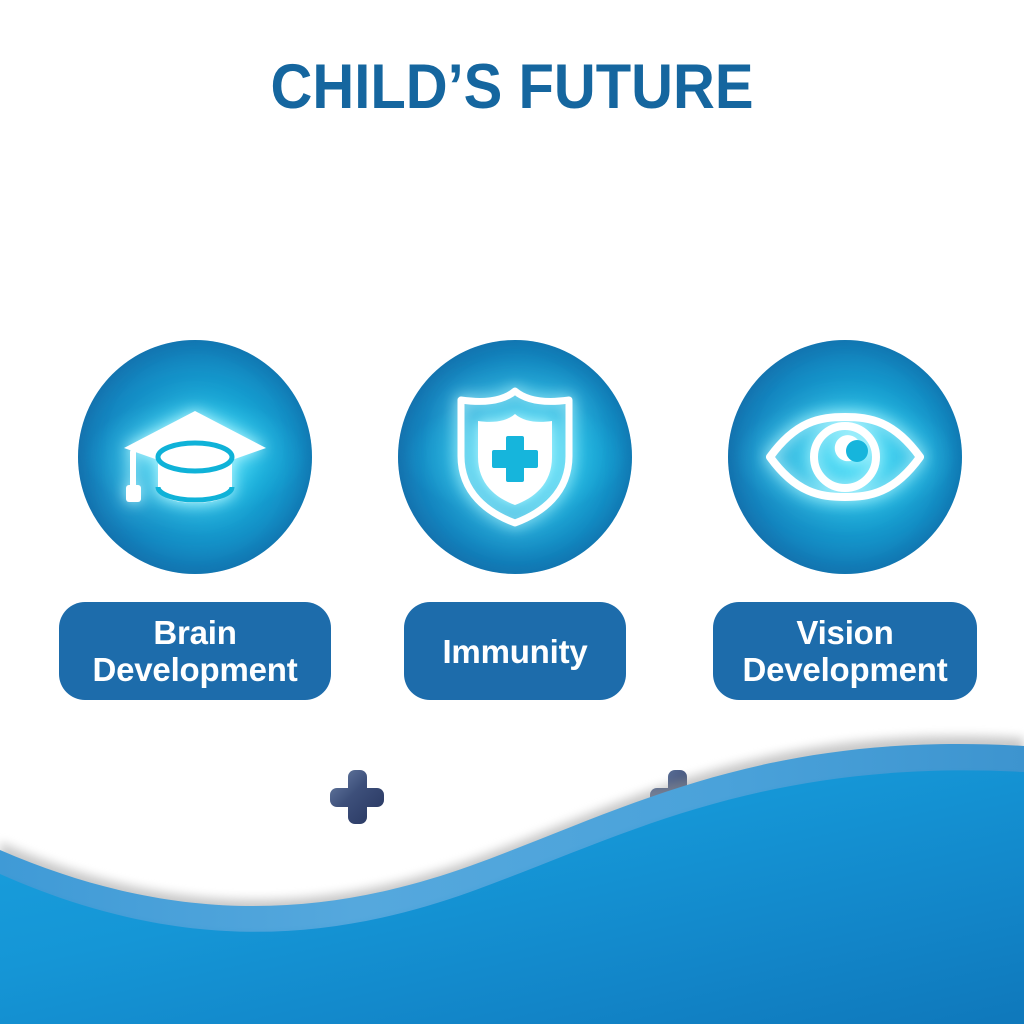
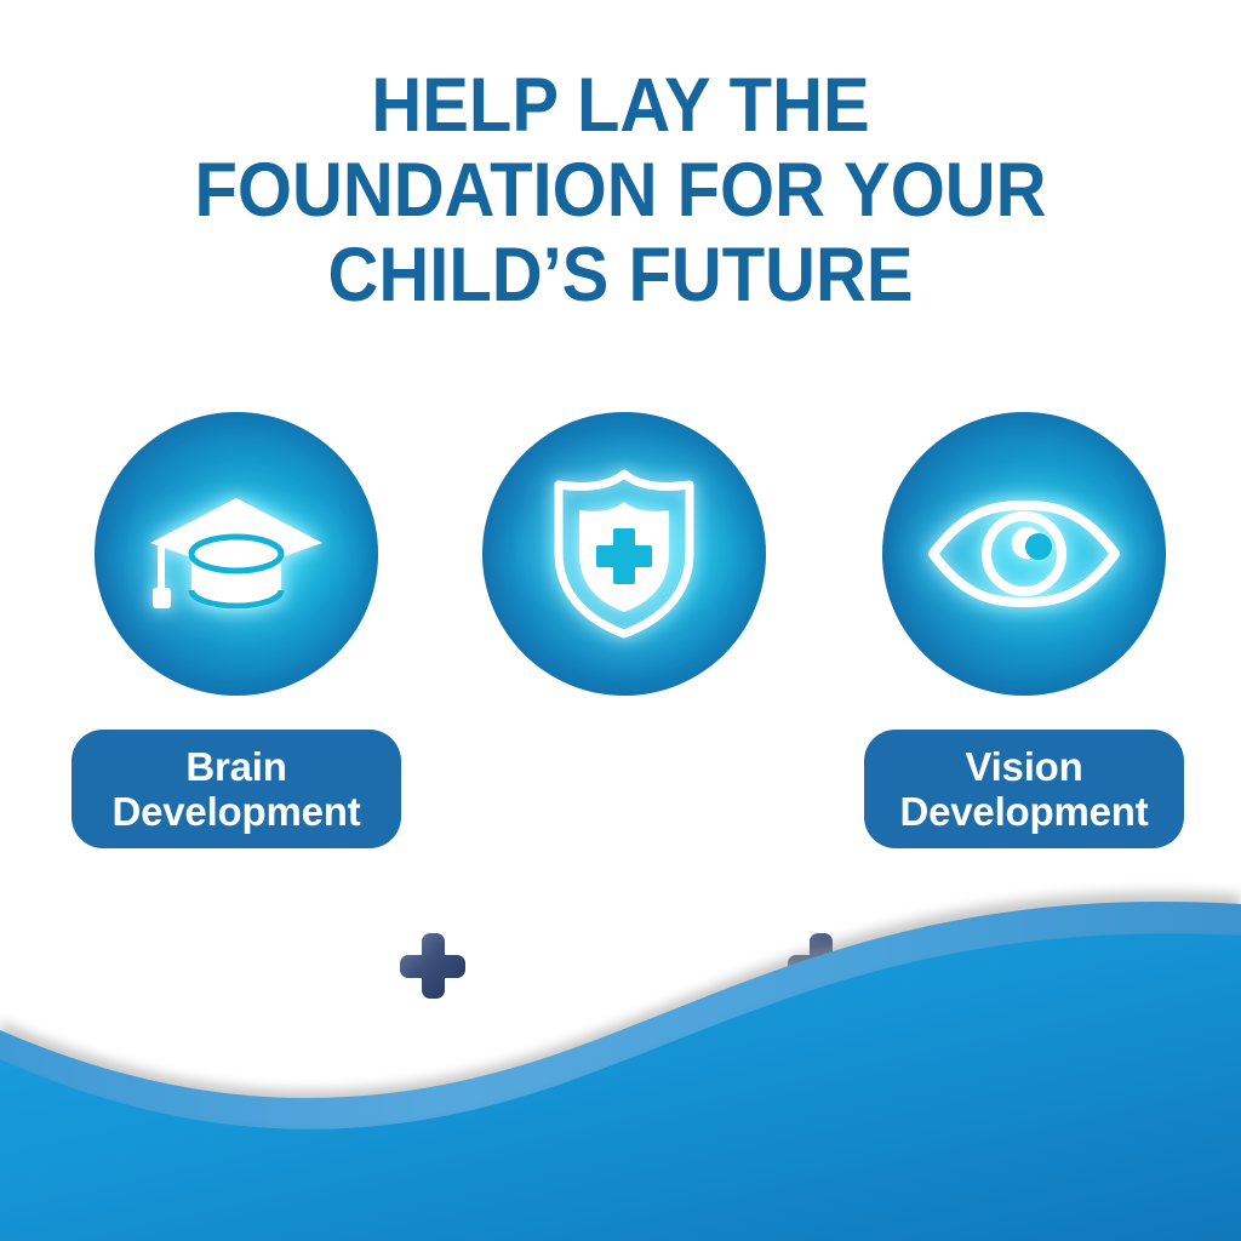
+ HELP LAY THE
+ FOUNDATION FOR YOUR
  CHILD’S FUTURE
  Brain
  Development
- Immunity
  Vision
  Development
